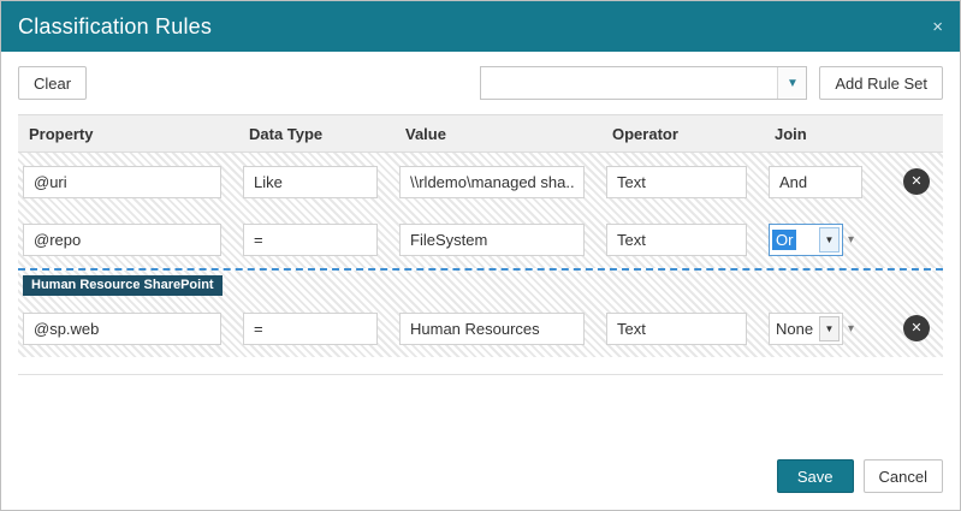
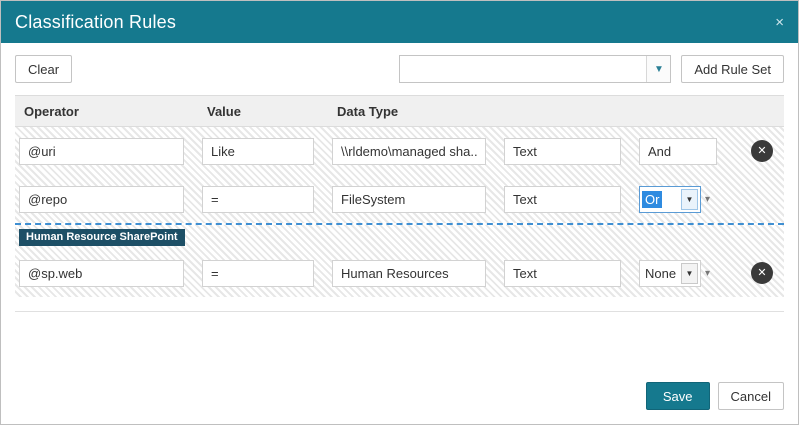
  Classification Rules
  ×
  Clear
  ▼
  Add Rule Set
- Property
- Data Type
+ Operator
  Value
- Operator
+ Data Type
- Join
  @uri
  Like
  \\rldemo\managed sha..
  Text
  And
  ✕
  @repo
  =
  FileSystem
  Text
  Or
  ▼
  ▾
  Human Resource SharePoint
  @sp.web
  =
  Human Resources
  Text
  None
  ▼
  ▾
  ✕
  Save
  Cancel
